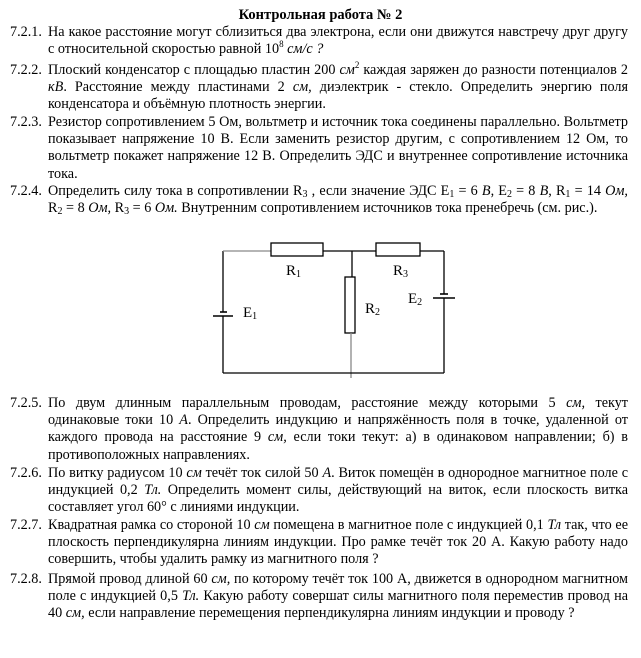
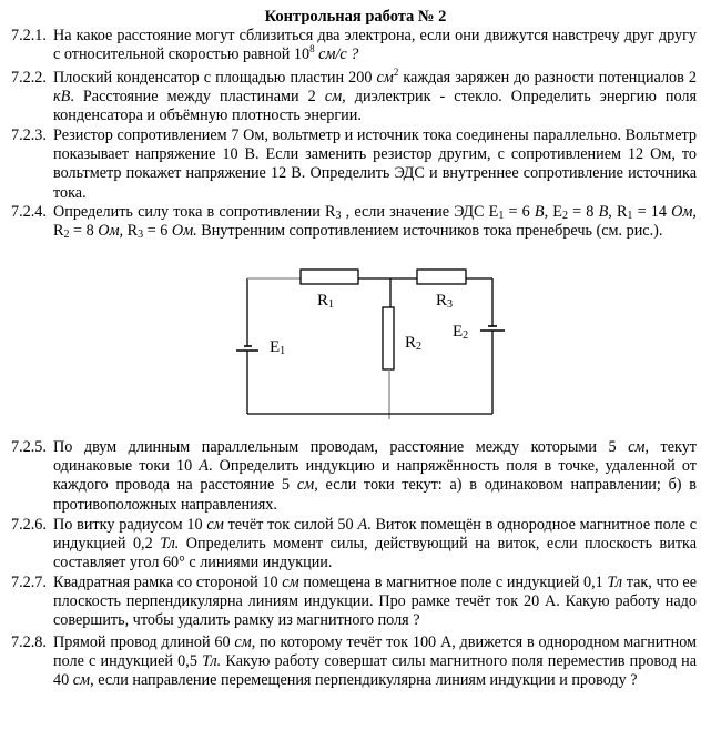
  Контрольная работа № 2
  7.2.1.
  На какое расстояние могут сблизиться два электрона, если они движутся навстречу друг другу с относительной скоростью равной 108 см/с ?
  7.2.2.
  Плоский конденсатор с площадью пластин 200 см2 каждая заряжен до разности потенциалов 2 кВ. Расстояние между пластинами 2 см, диэлектрик - стекло. Определить энергию поля конденсатора и объёмную плотность энергии.
  7.2.3.
- Резистор сопротивлением 5 Ом, вольтметр и источник тока соединены параллельно. Вольтметр показывает напряжение 10 В. Если заменить резистор другим, с сопротивлением 12 Ом, то вольтметр покажет напряжение 12 В. Определить ЭДС и внутреннее сопротивление источника тока.
+ Резистор сопротивлением 7 Ом, вольтметр и источник тока соединены параллельно. Вольтметр показывает напряжение 10 В. Если заменить резистор другим, с сопротивлением 12 Ом, то вольтметр покажет напряжение 12 В. Определить ЭДС и внутреннее сопротивление источника тока.
  7.2.4.
  Определить силу тока в сопротивлении R3 , если значение ЭДС E1 = 6 В, E2 = 8 В, R1 = 14 Ом, R2 = 8 Ом, R3 = 6 Ом. Внутренним сопротивлением источников тока пренебречь (см. рис.).
  R1
  R3
  R2
  E1
  E2
  7.2.5.
- По двум длинным параллельным проводам, расстояние между которыми 5 см, текут одинаковые токи 10 А. Определить индукцию и напряжённость поля в точке, удаленной от каждого провода на расстояние 9 см, если токи текут: а) в одинаковом направлении; б) в противоположных направлениях.
+ По двум длинным параллельным проводам, расстояние между которыми 5 см, текут одинаковые токи 10 А. Определить индукцию и напряжённость поля в точке, удаленной от каждого провода на расстояние 5 см, если токи текут: а) в одинаковом направлении; б) в противоположных направлениях.
  7.2.6.
  По витку радиусом 10 см течёт ток силой 50 А. Виток помещён в однородное магнитное поле с индукцией 0,2 Тл. Определить момент силы, действующий на виток, если плоскость витка составляет угол 60° с линиями индукции.
  7.2.7.
  Квадратная рамка со стороной 10 см помещена в магнитное поле с индукцией 0,1 Тл так, что ее плоскость перпендикулярна линиям индукции. Про рамке течёт ток 20 А. Какую работу надо совершить, чтобы удалить рамку из магнитного поля ?
  7.2.8.
  Прямой провод длиной 60 см, по которому течёт ток 100 А, движется в однородном магнитном поле с индукцией 0,5 Тл. Какую работу совершат силы магнитного поля переместив провод на 40 см, если направление перемещения перпендикулярна линиям индукции и проводу ?
